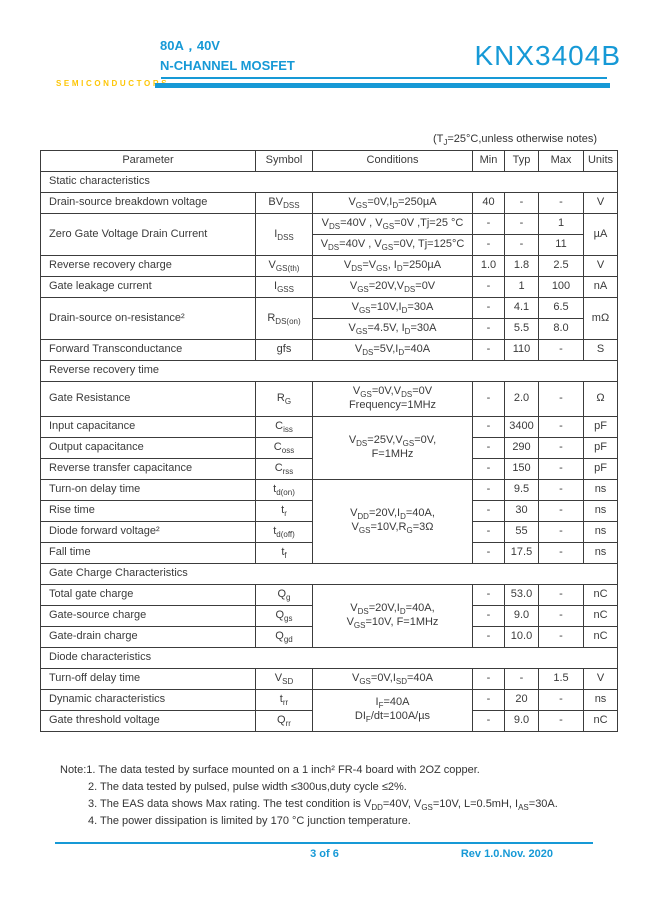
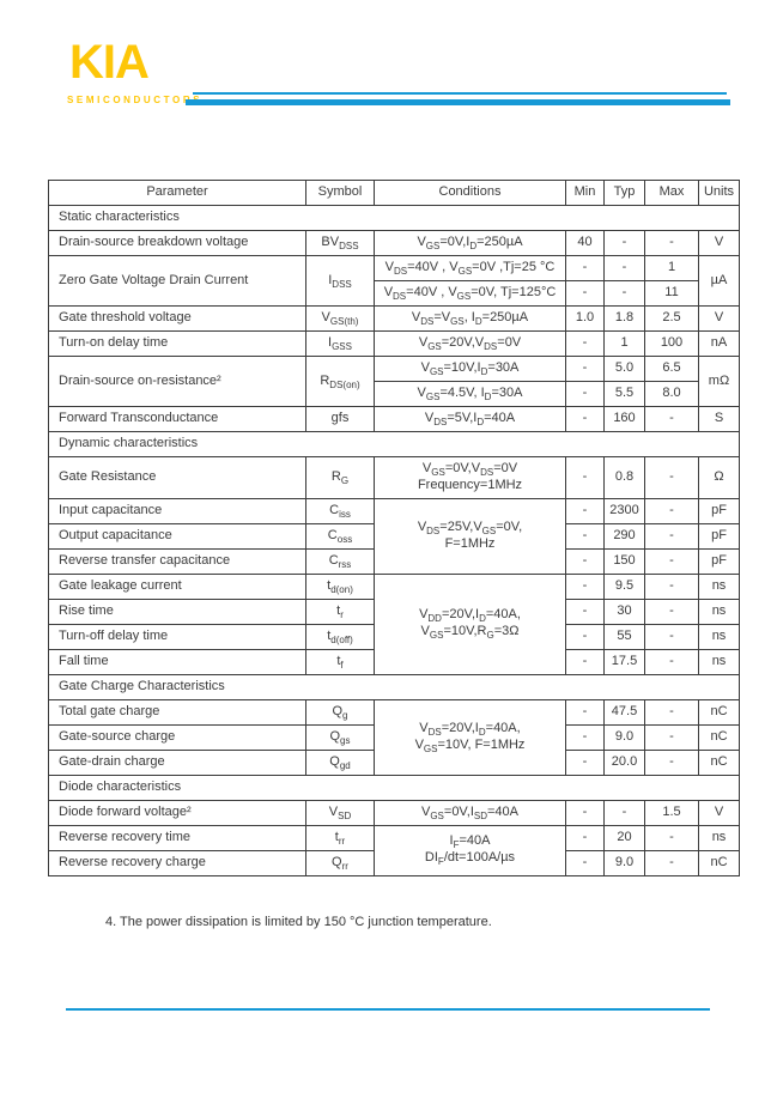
+ KIA
  SEMICONDUCTO
- 80A，40V
- N-CHANNEL MOSFET
- KNX3404B
- (TJ=25°C,unless otherwise notes)
  Parameter	Symbol	Conditions	Min	Typ	Max	Units
  Static characteristics
  Drain-source breakdown voltage	BVDSS	VGS=0V,ID=250µA	40	-	-	V
  Zero Gate Voltage Drain Current	IDSS	VDS=40V , VGS=0V ,Tj=25 °C	-	-	1	µA
  VDS=40V , VGS=0V, Tj=125°C	-	-	11
- Reverse recovery charge	VGS(th)	VDS=VGS, ID=250µA	1.0	1.8	2.5	V
+ Gate threshold voltage	VGS(th)	VDS=VGS, ID=250µA	1.0	1.8	2.5	V
- Gate leakage current	IGSS	VGS=20V,VDS=0V	-	1	100	nA
+ Turn-on delay time	IGSS	VGS=20V,VDS=0V	-	1	100	nA
- Drain-source on-resistance²	RDS(on)	VGS=10V,ID=30A	-	4.1	6.5	mΩ
+ Drain-source on-resistance²	RDS(on)	VGS=10V,ID=30A	-	5.0	6.5	mΩ
  VGS=4.5V, ID=30A	-	5.5	8.0
- Forward Transconductance	gfs	VDS=5V,ID=40A	-	110	-	S
+ Forward Transconductance	gfs	VDS=5V,ID=40A	-	160	-	S
- Reverse recovery time
+ Dynamic characteristics
- Gate Resistance	RG	VGS=0V,VDS=0VFrequency=1MHz	-	2.0	-	Ω
+ Gate Resistance	RG	VGS=0V,VDS=0VFrequency=1MHz	-	0.8	-	Ω
- Input capacitance	Ciss	VDS=25V,VGS=0V,F=1MHz	-	3400	-	pF
+ Input capacitance	Ciss	VDS=25V,VGS=0V,F=1MHz	-	2300	-	pF
  Output capacitance	Coss	-	290	-	pF
  Reverse transfer capacitance	Crss	-	150	-	pF
- Turn-on delay time	td(on)	VDD=20V,ID=40A,VGS=10V,RG=3Ω	-	9.5	-	ns
+ Gate leakage current	td(on)	VDD=20V,ID=40A,VGS=10V,RG=3Ω	-	9.5	-	ns
  Rise time	tr	-	30	-	ns
- Diode forward voltage²	td(off)	-	55	-	ns
+ Turn-off delay time	td(off)	-	55	-	ns
  Fall time	tf	-	17.5	-	ns
  Gate Charge Characteristics
- Total gate charge	Qg	VDS=20V,ID=40A,VGS=10V, F=1MHz	-	53.0	-	nC
+ Total gate charge	Qg	VDS=20V,ID=40A,VGS=10V, F=1MHz	-	47.5	-	nC
  Gate-source charge	Qgs	-	9.0	-	nC
- Gate-drain charge	Qgd	-	10.0	-	nC
+ Gate-drain charge	Qgd	-	20.0	-	nC
  Diode characteristics
- Turn-off delay time	VSD	VGS=0V,ISD=40A	-	-	1.5	V
+ Diode forward voltage²	VSD	VGS=0V,ISD=40A	-	-	1.5	V
- Dynamic characteristics	trr	IF=40ADIF/dt=100A/µs	-	20	-	ns
+ Reverse recovery time	trr	IF=40ADIF/dt=100A/µs	-	20	-	ns
- Gate threshold voltage	Qrr	-	9.0	-	nC
+ Reverse recovery charge	Qrr	-	9.0	-	nC
- Note:1. The data tested by surface mounted on a 1 inch² FR-4 board with 2OZ copper.
- 2. The data tested by pulsed, pulse width ≤300us,duty cycle ≤2%.
- 3. The EAS data shows Max rating. The test condition is VDD=40V, VGS=10V, L=0.5mH, IAS=30A.
- 4. The power dissipation is limited by 170 °C junction temperature.
+ 4. The power dissipation is limited by 150 °C junction temperature.
- 3 of 6
- Rev 1.0.Nov. 2020
